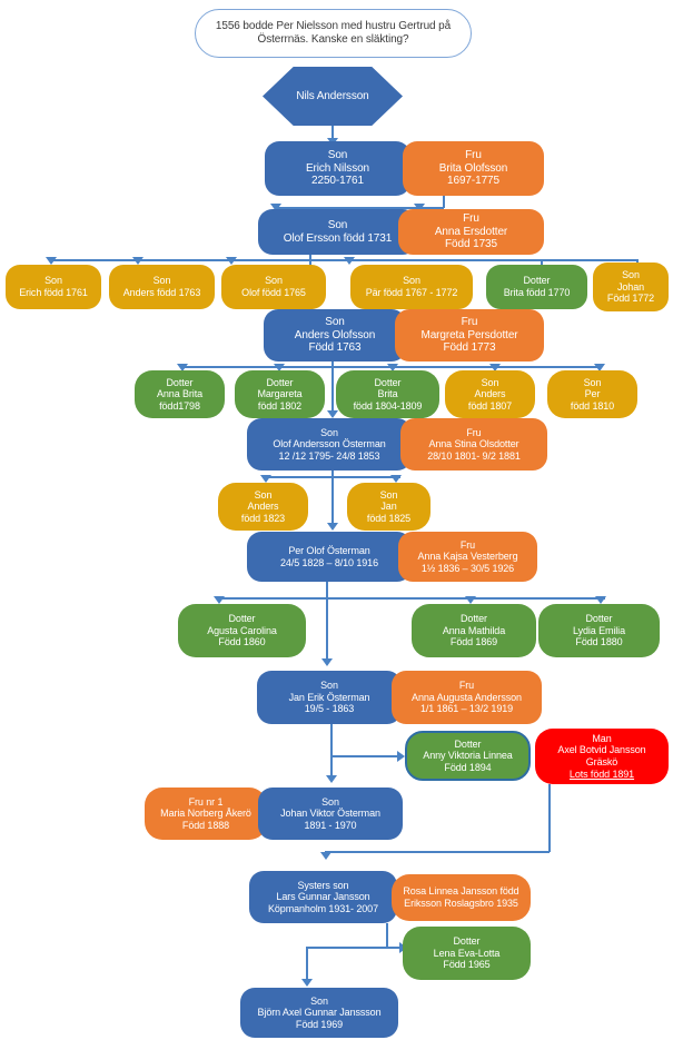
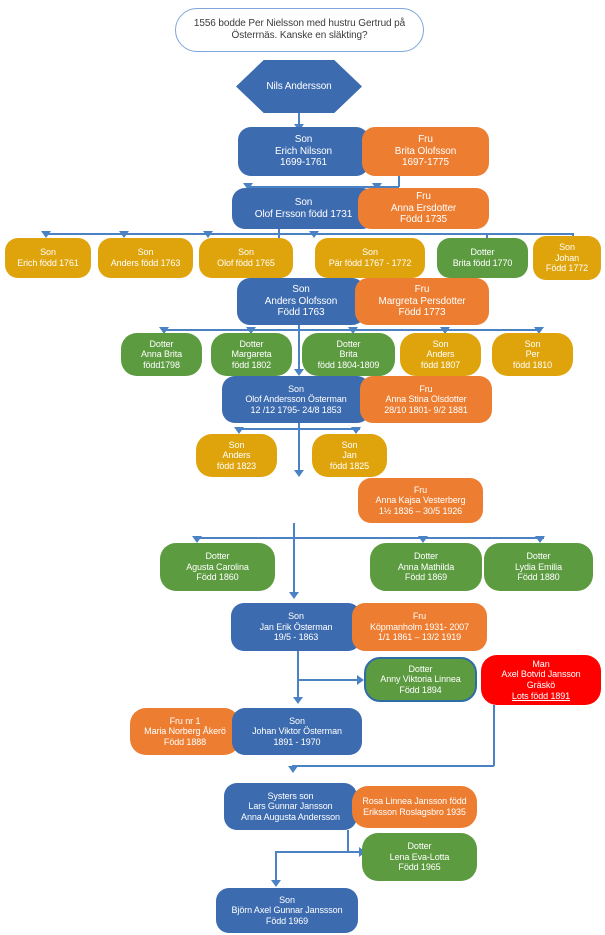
  1556 bodde Per Nielsson med hustru Gertrud på
  Österrnäs. Kanske en släkting?
  Nils Andersson
  Son
  Erich Nilsson
- 2250-1761
+ 1699-1761
  Fru
  Brita Olofsson
  1697-1775
  Son
  Olof Ersson född 1731
  Fru
  Anna Ersdotter
  Född 1735
  Son
  Erich född 1761
  Son
  Anders född 1763
  Son
  Olof född 1765
  Son
  Pär född 1767 - 1772
  Dotter
  Brita född 1770
  Son
  Johan
  Född 1772
  Son
  Anders Olofsson
  Född 1763
  Fru
  Margreta Persdotter
  Född 1773
  Dotter
  Anna Brita
  född1798
  Dotter
  Margareta
  född 1802
  Dotter
  Brita
  född 1804-1809
  Son
  Anders
  född 1807
  Son
  Per
  född 1810
  Son
  Olof Andersson Österman
  12 /12 1795- 24/8 1853
  Fru
  Anna Stina Olsdotter
  28/10 1801- 9/2 1881
  Son
  Anders
  född 1823
  Son
  Jan
  född 1825
- Per Olof Österman
- 24/5 1828 – 8/10 1916
  Fru
  Anna Kajsa Vesterberg
  1½ 1836 – 30/5 1926
  Dotter
  Agusta Carolina
  Född 1860
  Dotter
  Anna Mathilda
  Född 1869
  Dotter
  Lydia Emilia
  Född 1880
  Son
  Jan Erik Österman
  19/5 - 1863
  Fru
- Anna Augusta Andersson
+ Köpmanholm 1931- 2007
  1/1 1861 – 13/2 1919
  Dotter
  Anny Viktoria Linnea
  Född 1894
  Man
  Axel Botvid Jansson
  Gräskö
  Lots född 1891
  Fru nr 1
  Maria Norberg Åkerö
  Född 1888
  Son
  Johan Viktor Österman
  1891 - 1970
  Systers son
  Lars Gunnar Jansson
- Köpmanholm 1931- 2007
+ Anna Augusta Andersson
  Rosa Linnea Jansson född
  Eriksson Roslagsbro 1935
  Dotter
  Lena Eva-Lotta
  Född 1965
  Son
  Björn Axel Gunnar Janssson
  Född 1969
